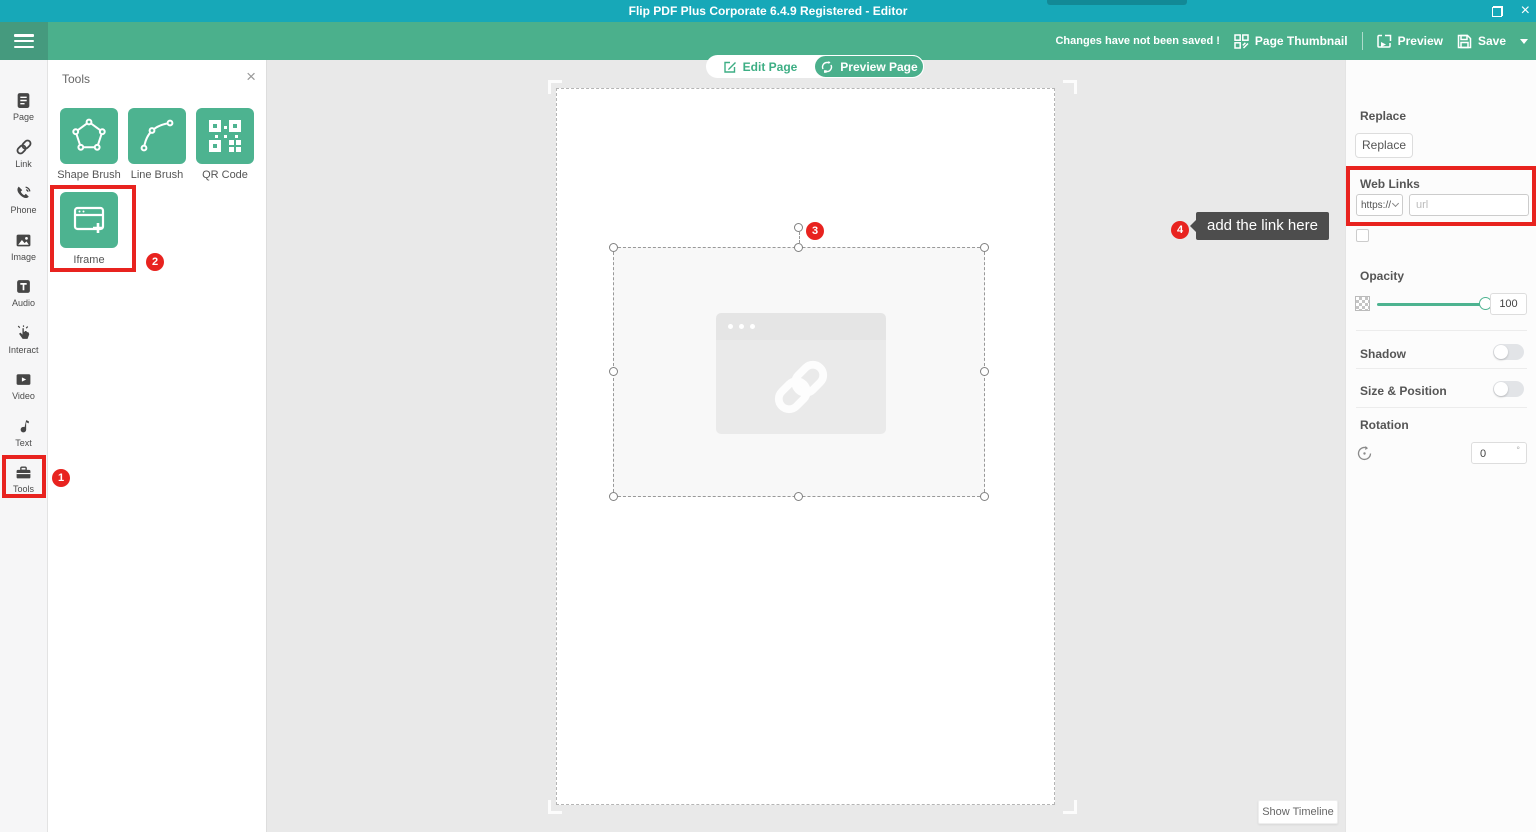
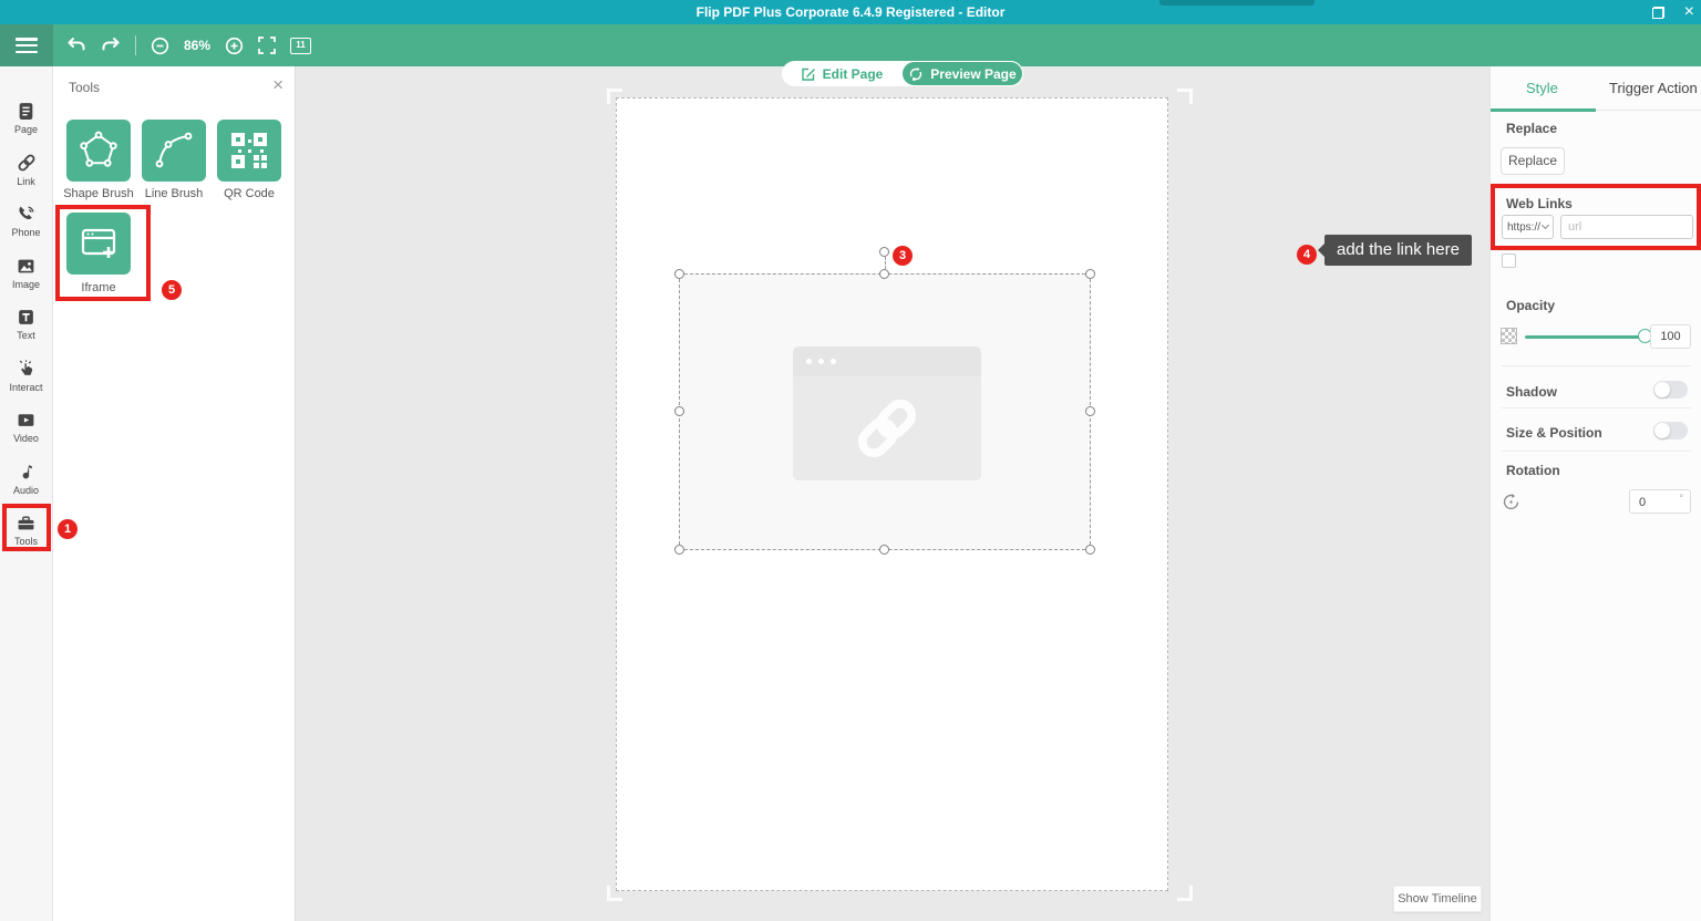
  Flip PDF Plus Corporate 6.4.9 Registered - Editor
  ×
+ 86%
+ 11
  Edit Page
  Preview Page
- Changes have not been saved !
- Page Thumbnail
- Preview
- Save
  Page
  Link
  Phone
  Image
- Audio
+ Text
  Interact
  Video
- Text
+ Audio
  Tools
  Tools
  ×
  Shape Brush
  Line Brush
  QR Code
  Iframe
  Show Timeline
+ Style
+ Trigger Action
  Replace
  Replace
  Web Links
  https://
  url
  Opacity
  100
  Shadow
  Size & Position
  Rotation
  0
  °
  1
- 2
+ 5
  3
  4
  add the link here
